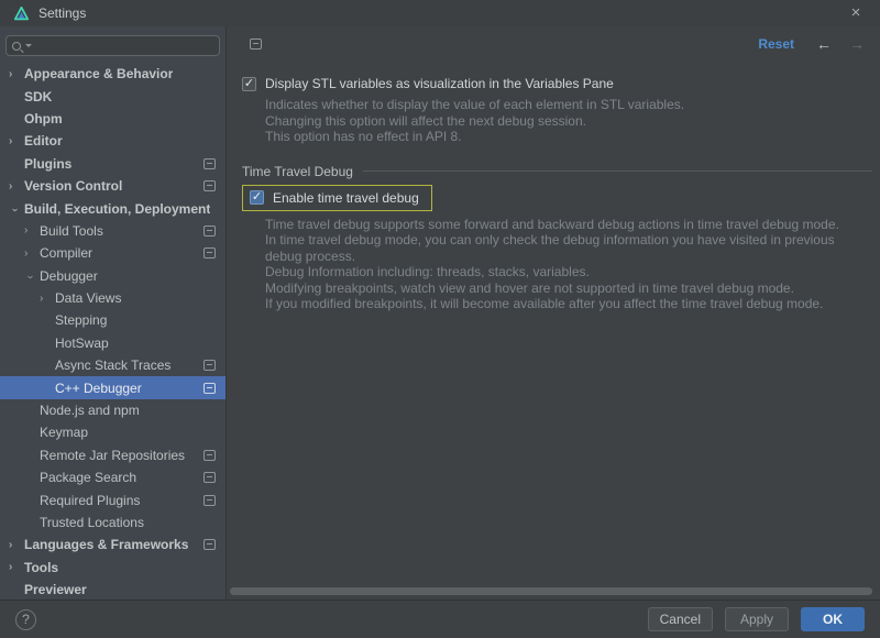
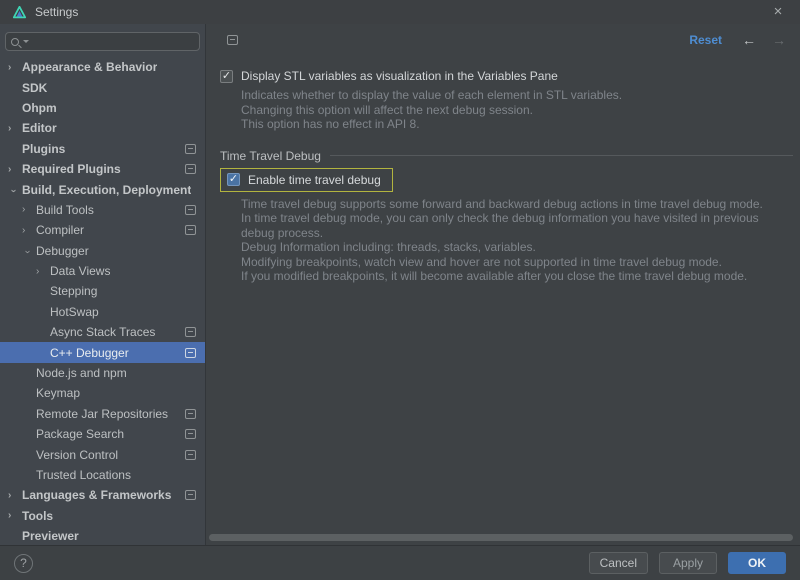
  Settings
  ×
  ›
  Appearance & Behavior
  SDK
  Ohpm
  ›
  Editor
  Plugins
  ›
- Version Control
+ Required Plugins
  Build, Execution, Deployment
  ›
  Build Tools
  ›
  Compiler
  Debugger
  ›
  Data Views
  Stepping
  HotSwap
  Async Stack Traces
  C++ Debugger
  Node.js and npm
  Keymap
  Remote Jar Repositories
  Package Search
- Required Plugins
+ Version Control
  Trusted Locations
  ›
  Languages & Frameworks
  ›
  Tools
  Previewer
  Reset
  ←
  →
  ✓
  Display STL variables as visualization in the Variables Pane
  Indicates whether to display the value of each element in STL variables.
  Changing this option will affect the next debug session.
  This option has no effect in API 8.
  Time Travel Debug
  ✓
  Enable time travel debug
  Time travel debug supports some forward and backward debug actions in time travel debug mode.
  In time travel debug mode, you can only check the debug information you have visited in previous
  debug process.
  Debug Information including: threads, stacks, variables.
  Modifying breakpoints, watch view and hover are not supported in time travel debug mode.
- If you modified breakpoints, it will become available after you affect the time travel debug mode.
+ If you modified breakpoints, it will become available after you close the time travel debug mode.
  ?
  Cancel
  Apply
  OK
